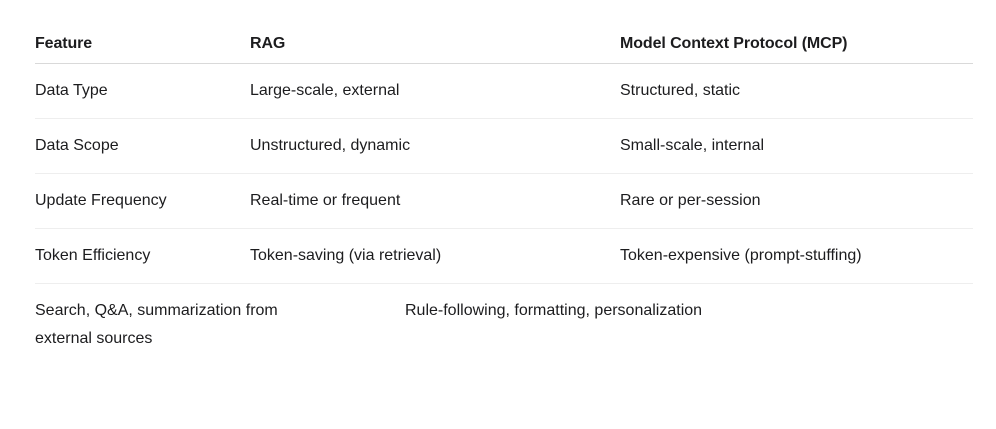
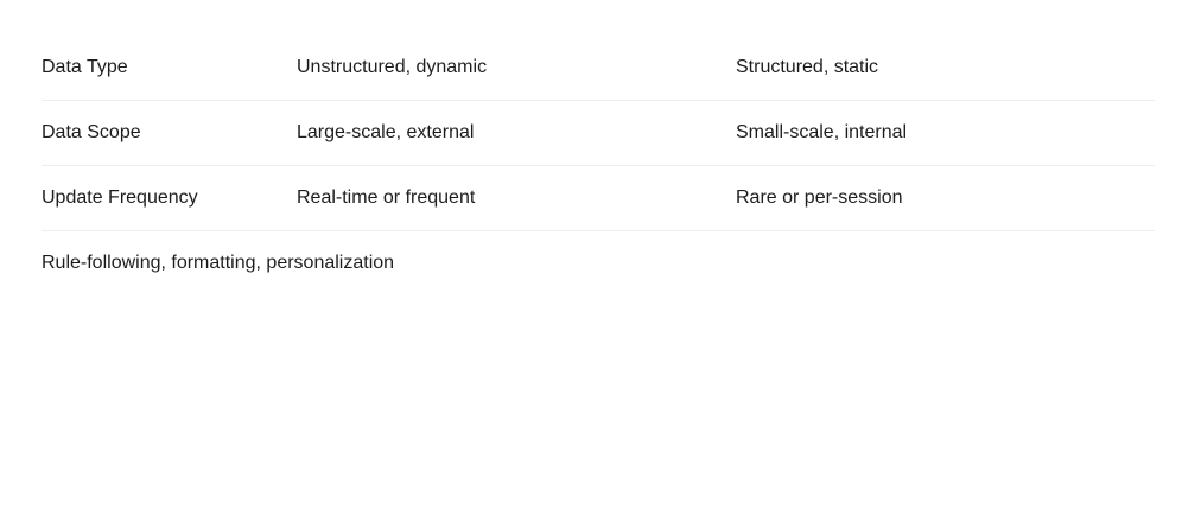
- Feature
- RAG
- Model Context Protocol (MCP)
  Data Type
- Large-scale, external
+ Unstructured, dynamic
  Structured, static
  Data Scope
- Unstructured, dynamic
+ Large-scale, external
  Small-scale, internal
  Update Frequency
  Real-time or frequent
  Rare or per-session
- Token Efficiency
- Token-saving (via retrieval)
- Token-expensive (prompt-stuffing)
- Search, Q&A, summarization from external sources
  Rule-following, formatting, personalization
